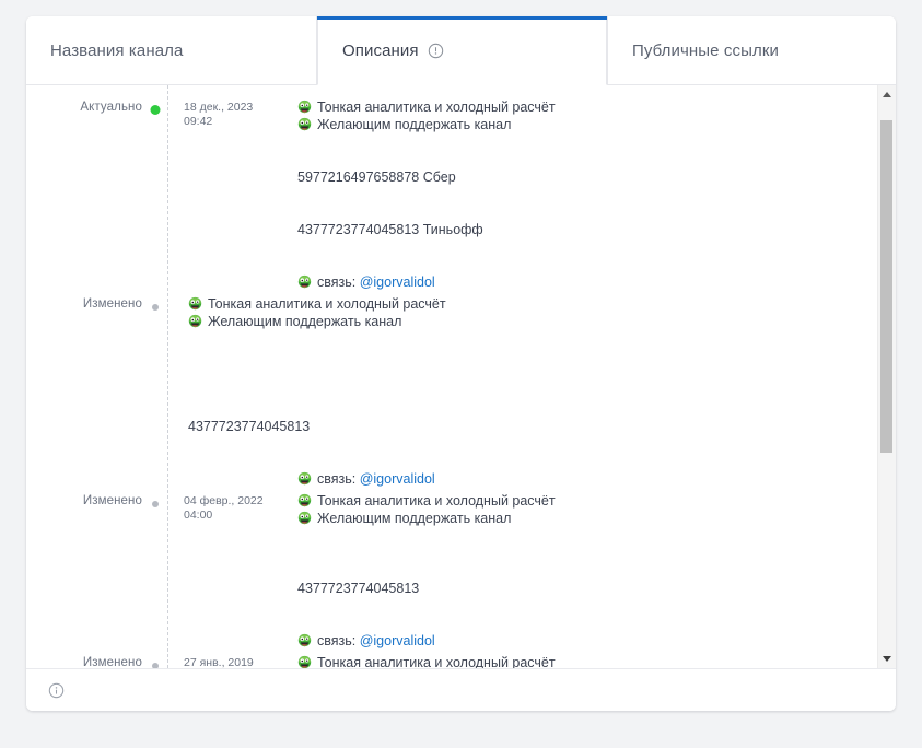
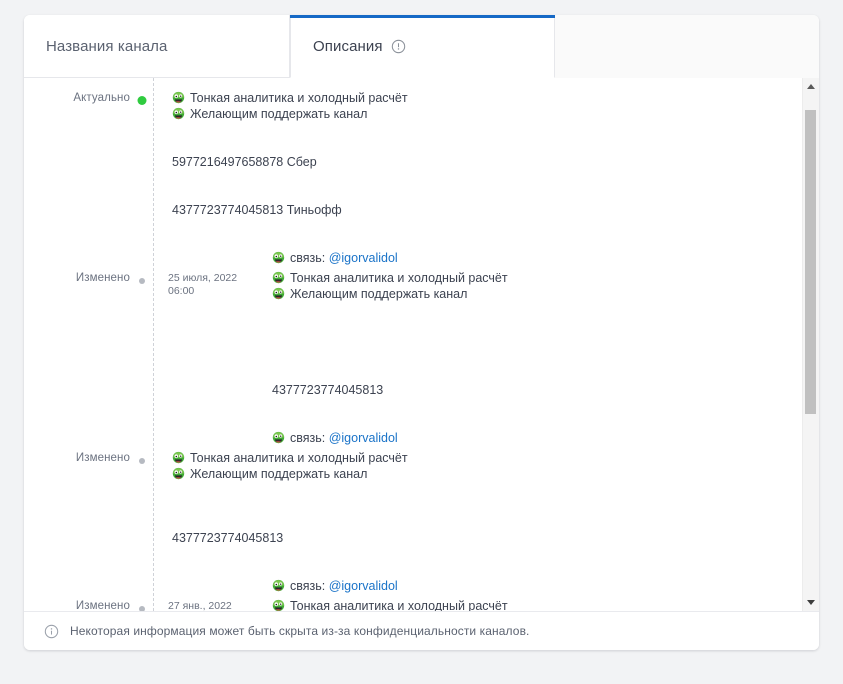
  Названия канала
  Описания
- Публичные ссылки
  Актуально
- 18 дек., 2023
- 09:42
  Тонкая аналитика и холодный расчёт
  Желающим поддержать канал
  5977216497658878 Сбер
  4377723774045813 Тиньофф
  связь:
  @igorvalidol
  Изменено
+ 25 июля, 2022
+ 06:00
  Тонкая аналитика и холодный расчёт
  Желающим поддержать канал
  4377723774045813
  связь:
  @igorvalidol
  Изменено
- 04 февр., 2022
- 04:00
  Тонкая аналитика и холодный расчёт
  Желающим поддержать канал
  4377723774045813
  связь:
  @igorvalidol
  Изменено
- 27 янв., 2019
+ 27 янв., 2022
  Тонкая аналитика и холодный расчёт
+ Некоторая информация может быть скрыта из-за конфиденциальности каналов.
